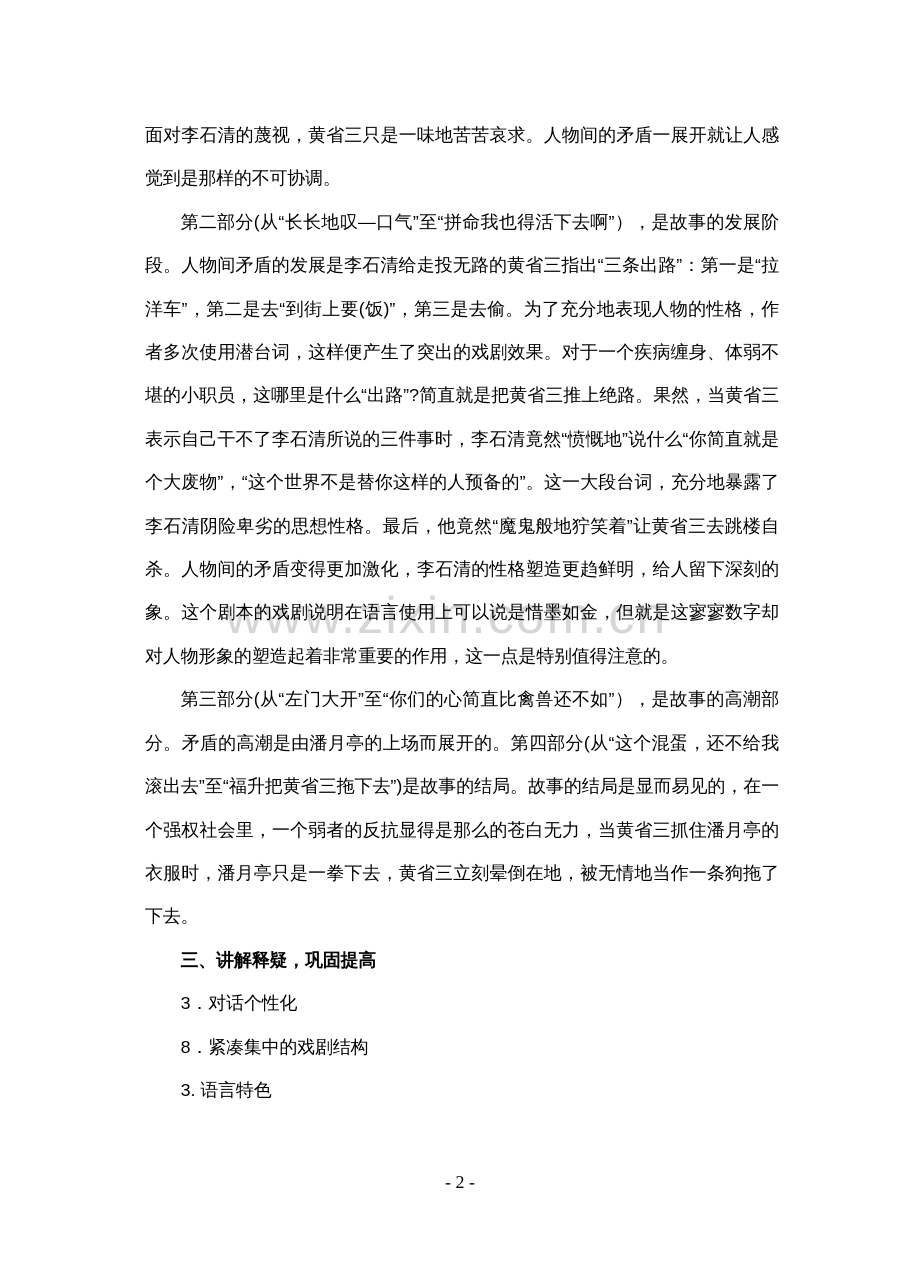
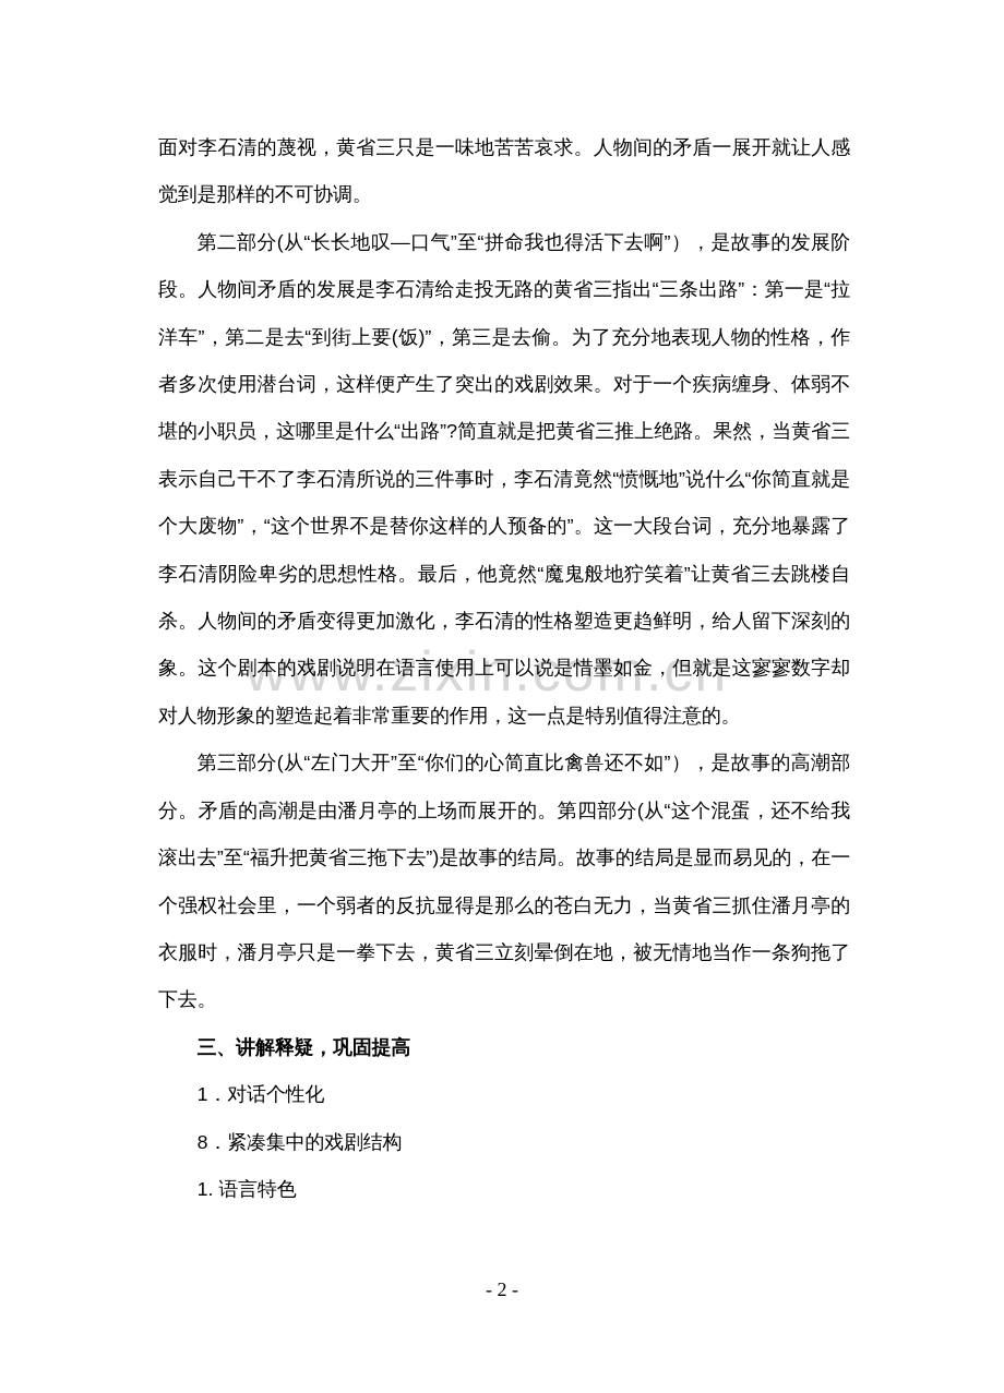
  www.zixin.com.cn
  面对李石清的蔑视，黄省三只是一味地苦苦哀求。人物间的矛盾一展开就让人感觉到是那样的不可协调。
  第二部分(从“长长地叹—口气”至“拼命我也得活下去啊”），是故事的发展阶段。人物间矛盾的发展是李石清给走投无路的黄省三指出“三条出路”：第一是“拉洋车”，第二是去“到街上要(饭)”，第三是去偷。为了充分地表现人物的性格，作者多次使用潜台词，这样便产生了突出的戏剧效果。对于一个疾病缠身、体弱不堪的小职员，这哪里是什么“出路”?简直就是把黄省三推上绝路。果然，当黄省三表示自己干不了李石清所说的三件事时，李石清竟然“愤慨地”说什么“你简直就是个大废物”，“这个世界不是替你这样的人预备的”。这一大段台词，充分地暴露了李石清阴险卑劣的思想性格。最后，他竟然“魔鬼般地狞笑着”让黄省三去跳楼自杀。人物间的矛盾变得更加激化，李石清的性格塑造更趋鲜明，给人留下深刻的象。这个剧本的戏剧说明在语言使用上可以说是惜墨如金，但就是这寥寥数字却对人物形象的塑造起着非常重要的作用，这一点是特别值得注意的。
  第三部分(从“左门大开”至“你们的心简直比禽兽还不如”），是故事的高潮部分。矛盾的高潮是由潘月亭的上场而展开的。第四部分(从“这个混蛋，还不给我滚出去”至“福升把黄省三拖下去”)是故事的结局。故事的结局是显而易见的，在一个强权社会里，一个弱者的反抗显得是那么的苍白无力，当黄省三抓住潘月亭的衣服时，潘月亭只是一拳下去，黄省三立刻晕倒在地，被无情地当作一条狗拖了下去。
  三、讲解释疑，巩固提高
- 3．对话个性化
+ 1．对话个性化
  8．紧凑集中的戏剧结构
- 3. 语言特色
+ 1. 语言特色
  - 2 -
